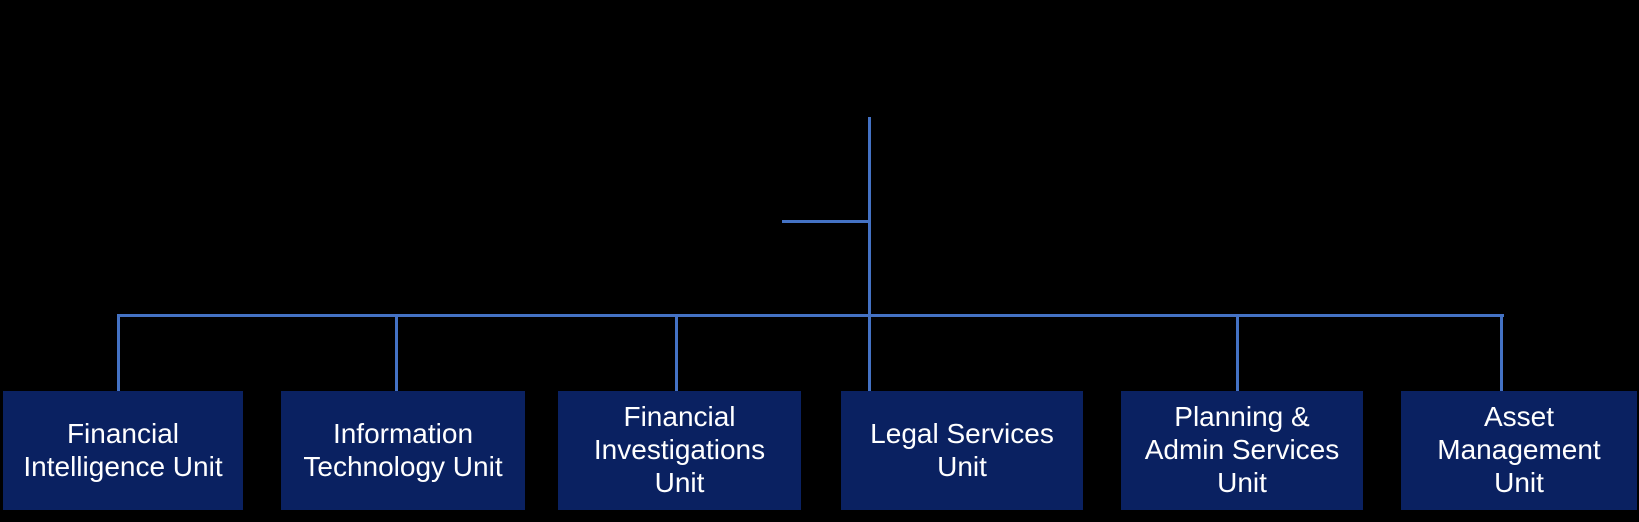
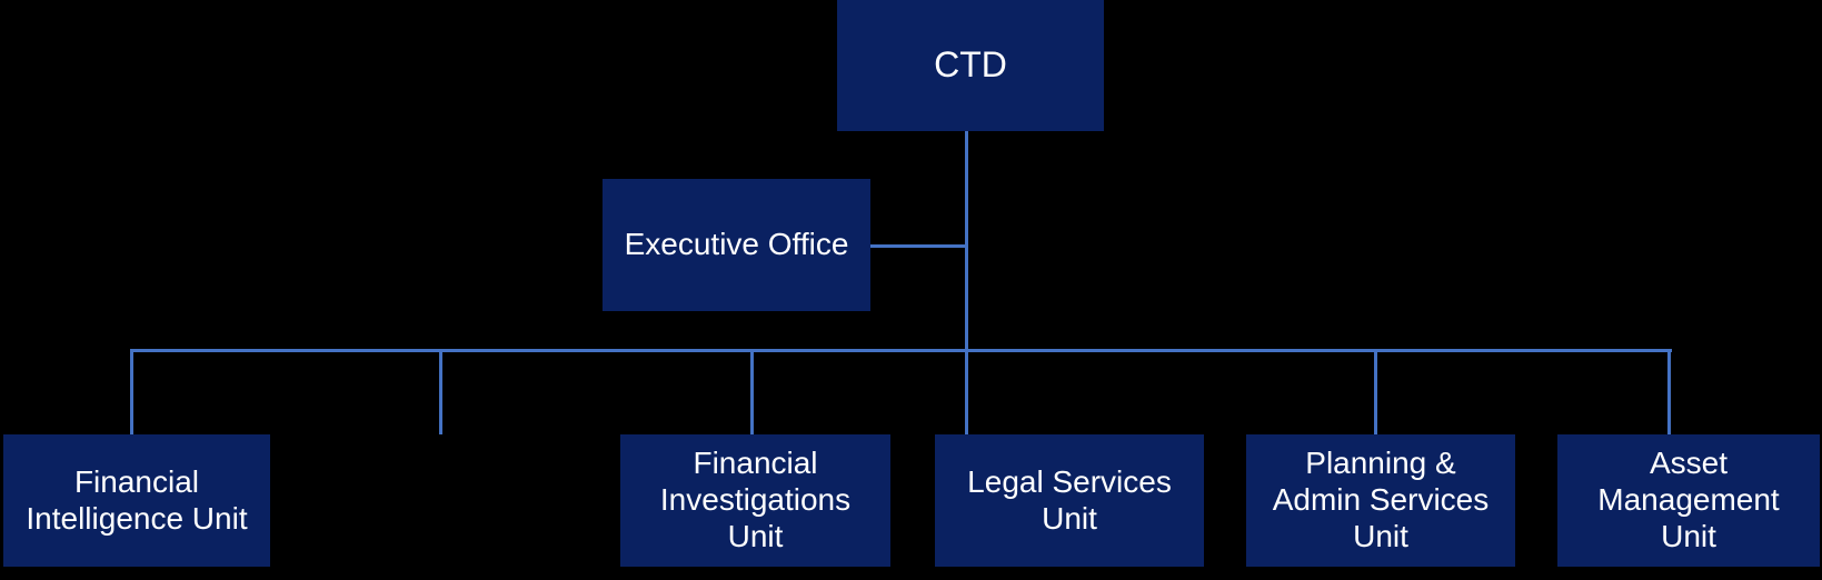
+ CTD
+ Executive Office
  Financial
  Intelligence Unit
- Information
- Technology Unit
  Financial
  Investigations
  Unit
  Legal Services
  Unit
  Planning &
  Admin Services
  Unit
  Asset
  Management
  Unit
